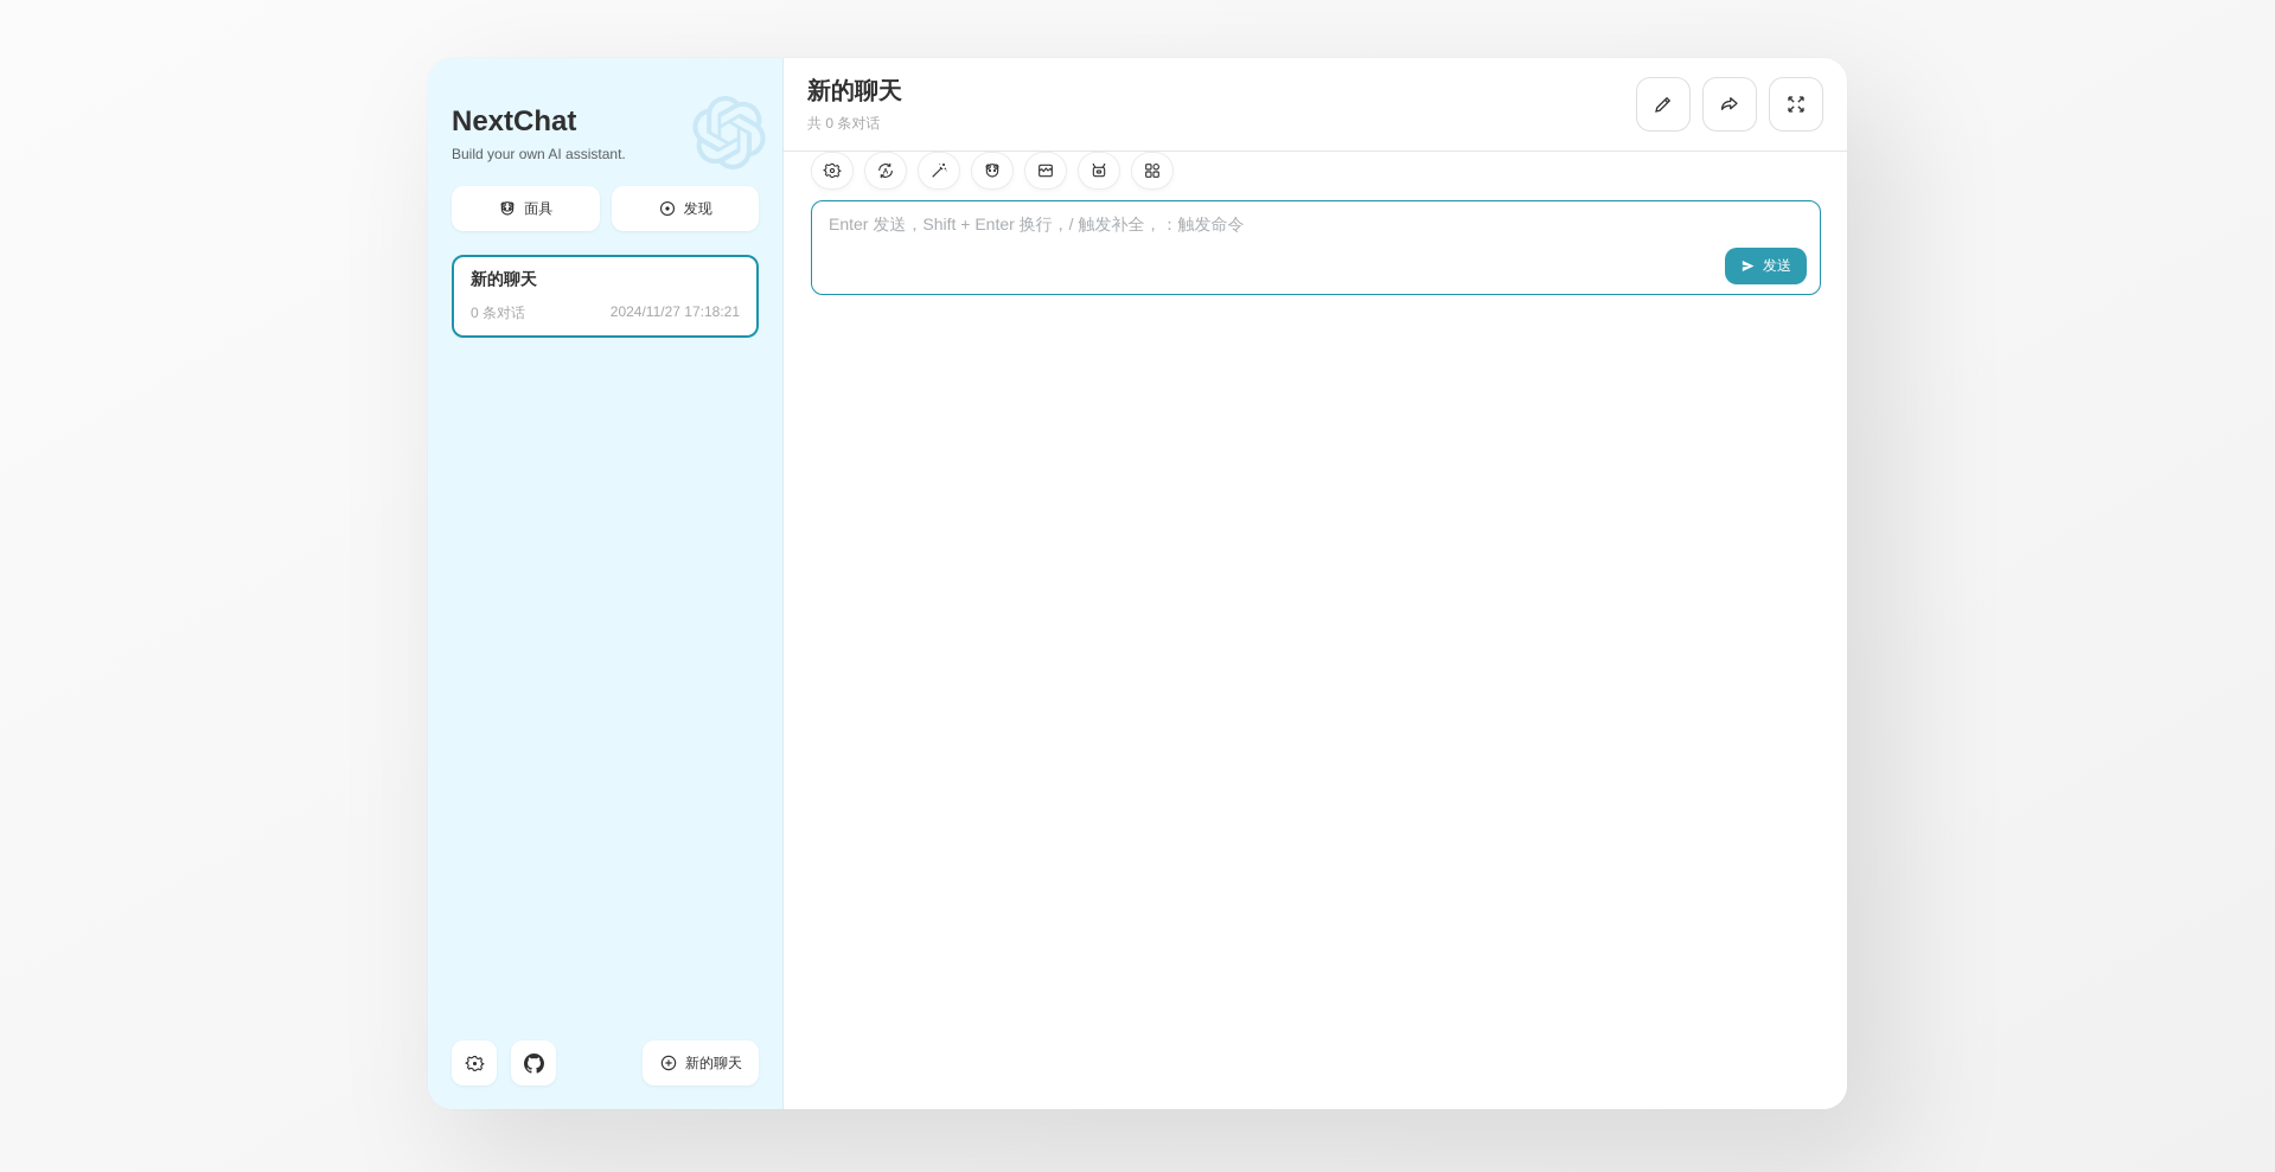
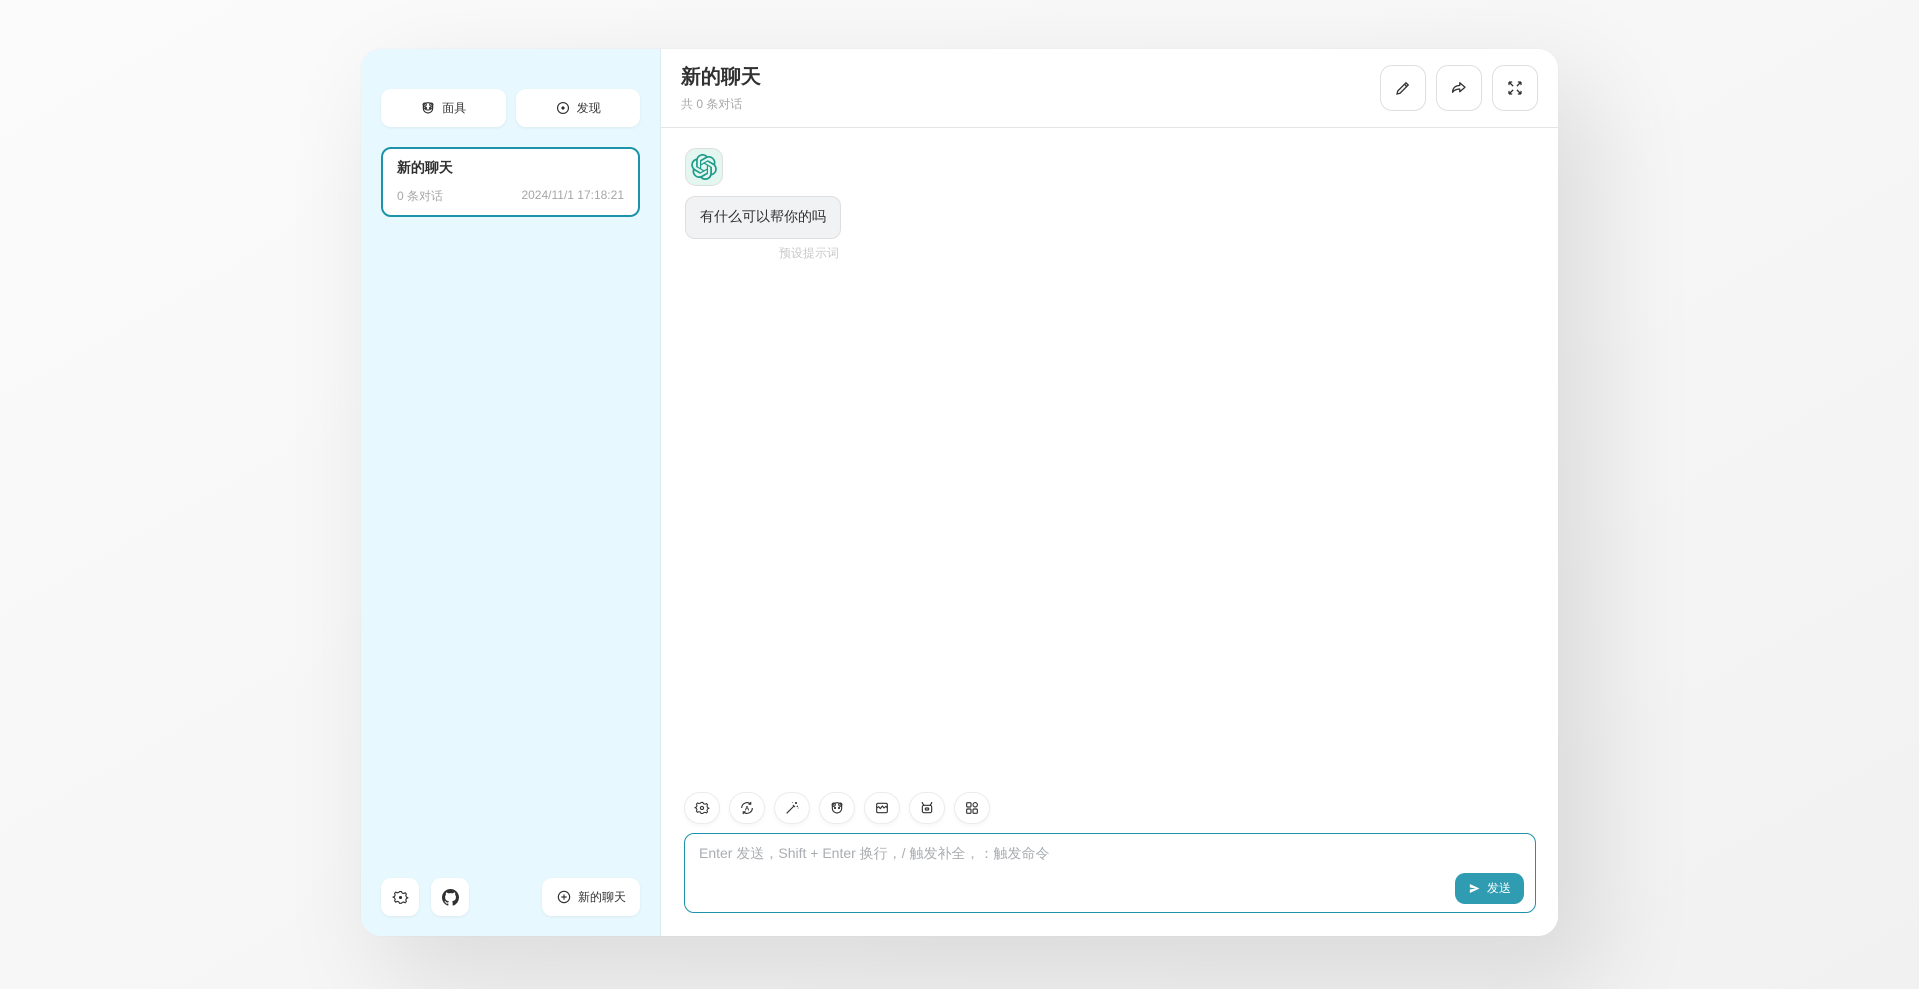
- NextChat
- Build your own AI assistant.
  面具
  发现
  新的聊天
  0 条对话
- 2024/11/27 17:18:21
+ 2024/11/1 17:18:21
  新的聊天
  新的聊天
  共 0 条对话
+ 有什么可以帮你的吗
+ 预设提示词
  Enter 发送，Shift + Enter 换行，/ 触发补全，：触发命令
  发送
